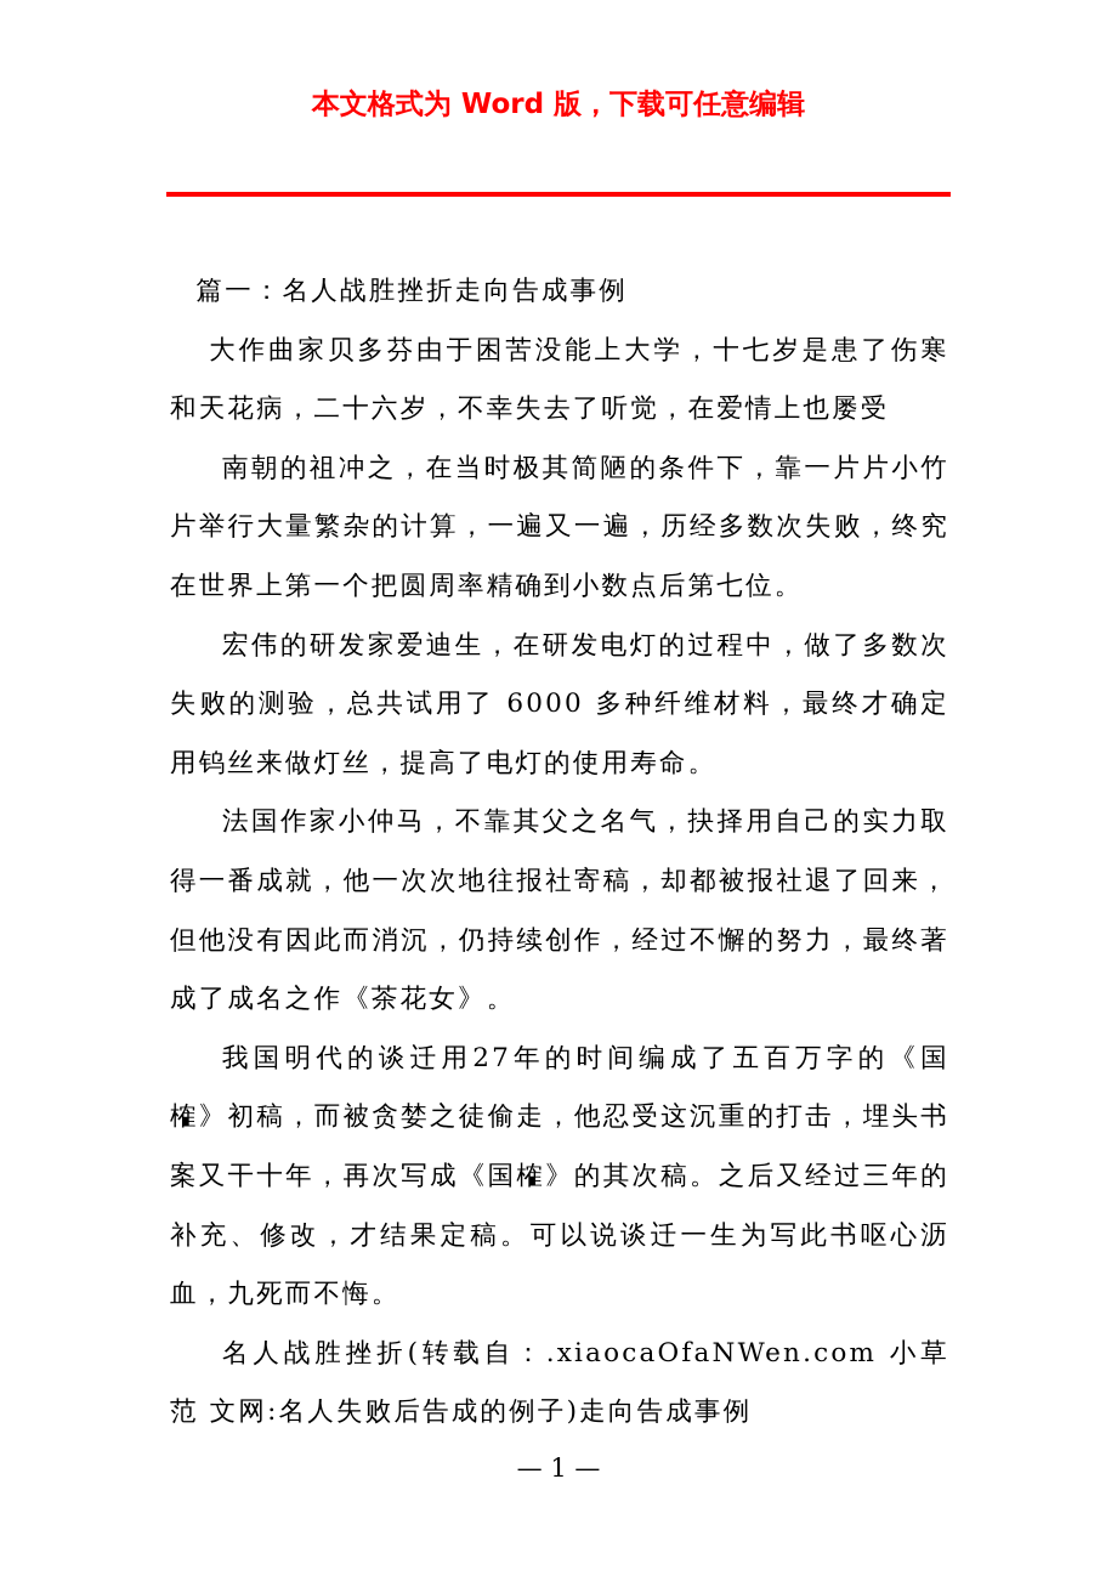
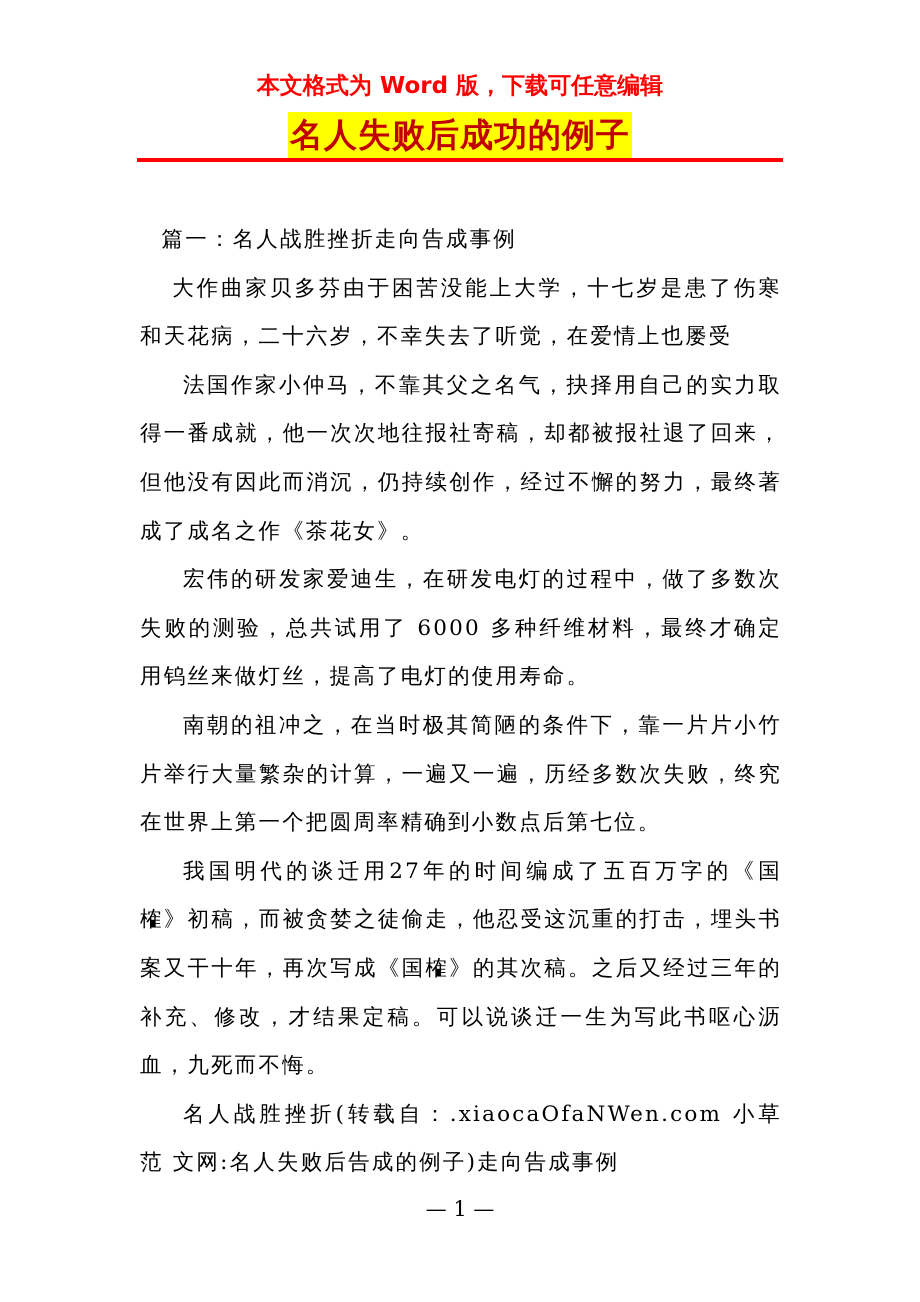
  本文格式为 Word 版，下载可任意编辑
+ 名人失败后成功的例子
  篇一：名人战胜挫折走向告成事例
  大作曲家贝多芬由于困苦没能上大学，十七岁是患了伤寒和天花病，二十六岁，不幸失去了听觉，在爱情上也屡受
- 南朝的祖冲之，在当时极其简陋的条件下，靠一片片小竹片举行大量繁杂的计算，一遍又一遍，历经多数次失败，终究在世界上第一个把圆周率精确到小数点后第七位。
+ 法国作家小仲马，不靠其父之名气，抉择用自己的实力取得一番成就，他一次次地往报社寄稿，却都被报社退了回来，但他没有因此而消沉，仍持续创作，经过不懈的努力，最终著成了成名之作《茶花女》。
  宏伟的研发家爱迪生，在研发电灯的过程中，做了多数次失败的测验，总共试用了 6000 多种纤维材料，最终才确定用钨丝来做灯丝，提高了电灯的使用寿命。
- 法国作家小仲马，不靠其父之名气，抉择用自己的实力取得一番成就，他一次次地往报社寄稿，却都被报社退了回来，但他没有因此而消沉，仍持续创作，经过不懈的努力，最终著成了成名之作《茶花女》。
+ 南朝的祖冲之，在当时极其简陋的条件下，靠一片片小竹片举行大量繁杂的计算，一遍又一遍，历经多数次失败，终究在世界上第一个把圆周率精确到小数点后第七位。
  我国明代的谈迁用27年的时间编成了五百万字的《国榷》初稿，而被贪婪之徒偷走，他忍受这沉重的打击，埋头书案又干十年，再次写成《国榷》的其次稿。之后又经过三年的补充、修改，才结果定稿。可以说谈迁一生为写此书呕心沥血，九死而不悔。
  名人战胜挫折(转载自：.xiaocaOfaNWen.com 小草 范 文网:名人失败后告成的例子)走向告成事例
  — 1 —
